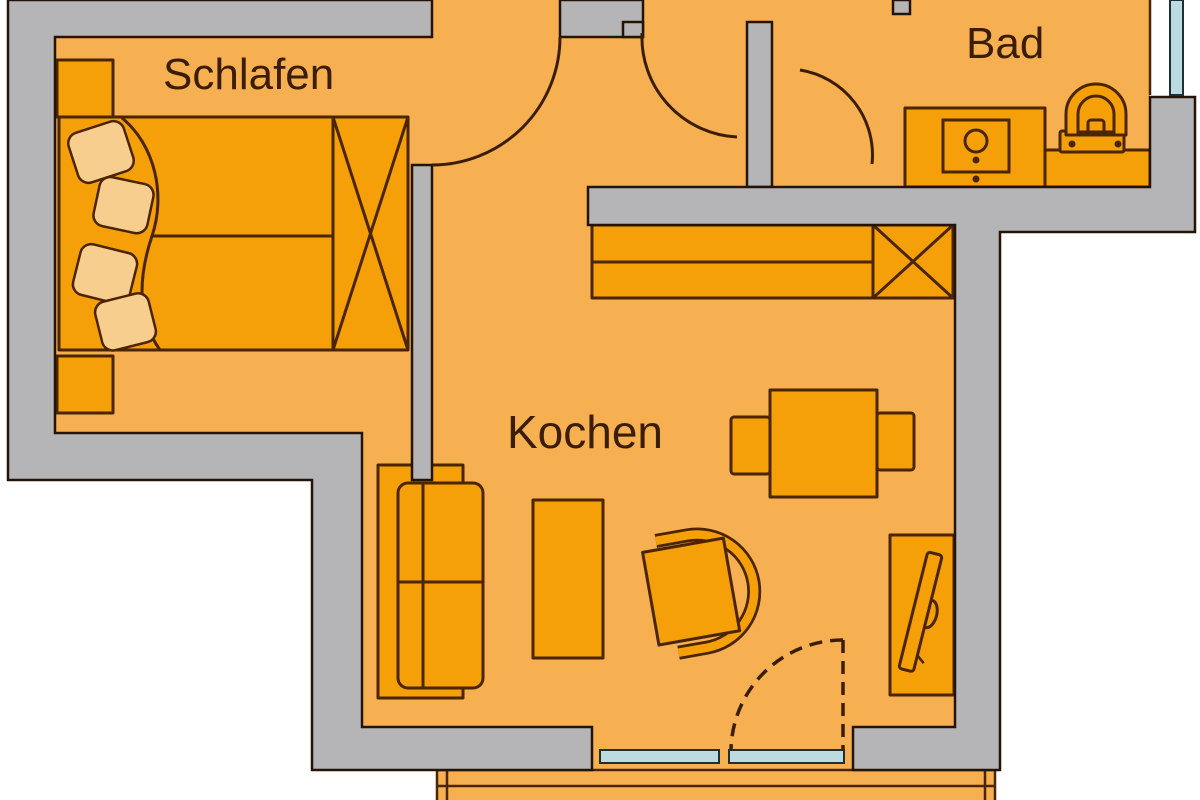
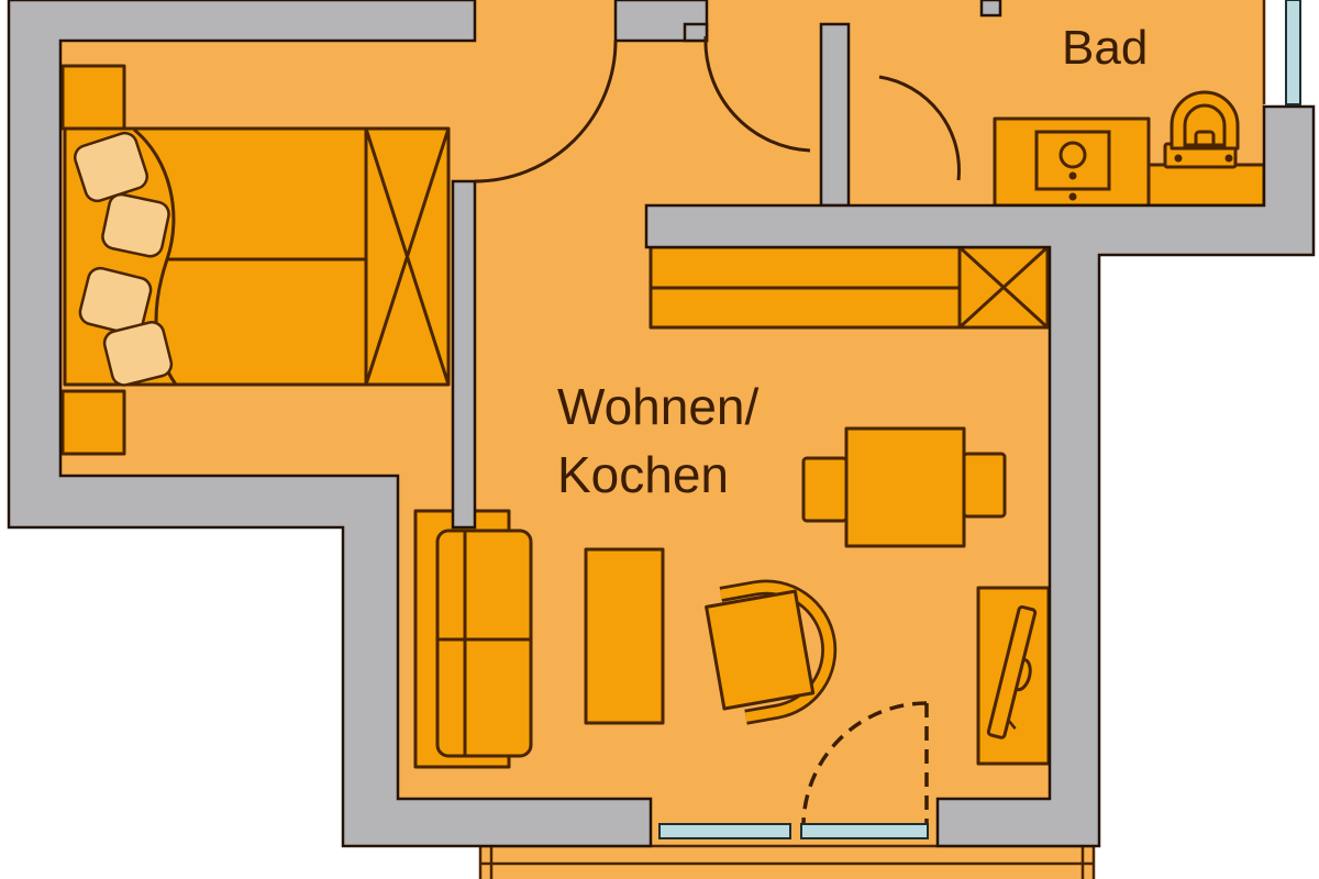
- Schlafen
  Bad
+ Wohnen/
  Kochen
